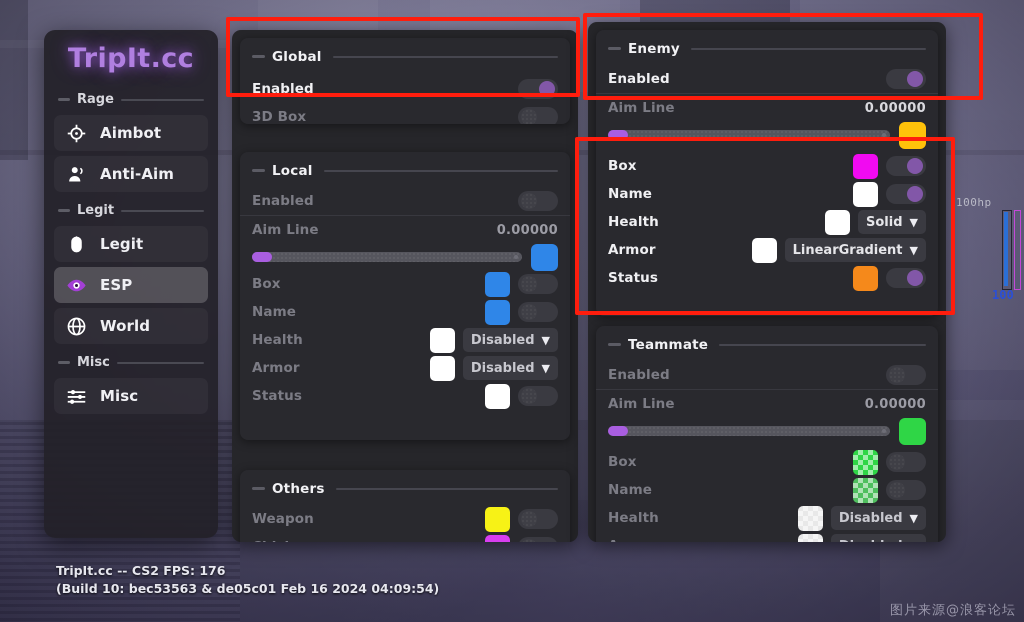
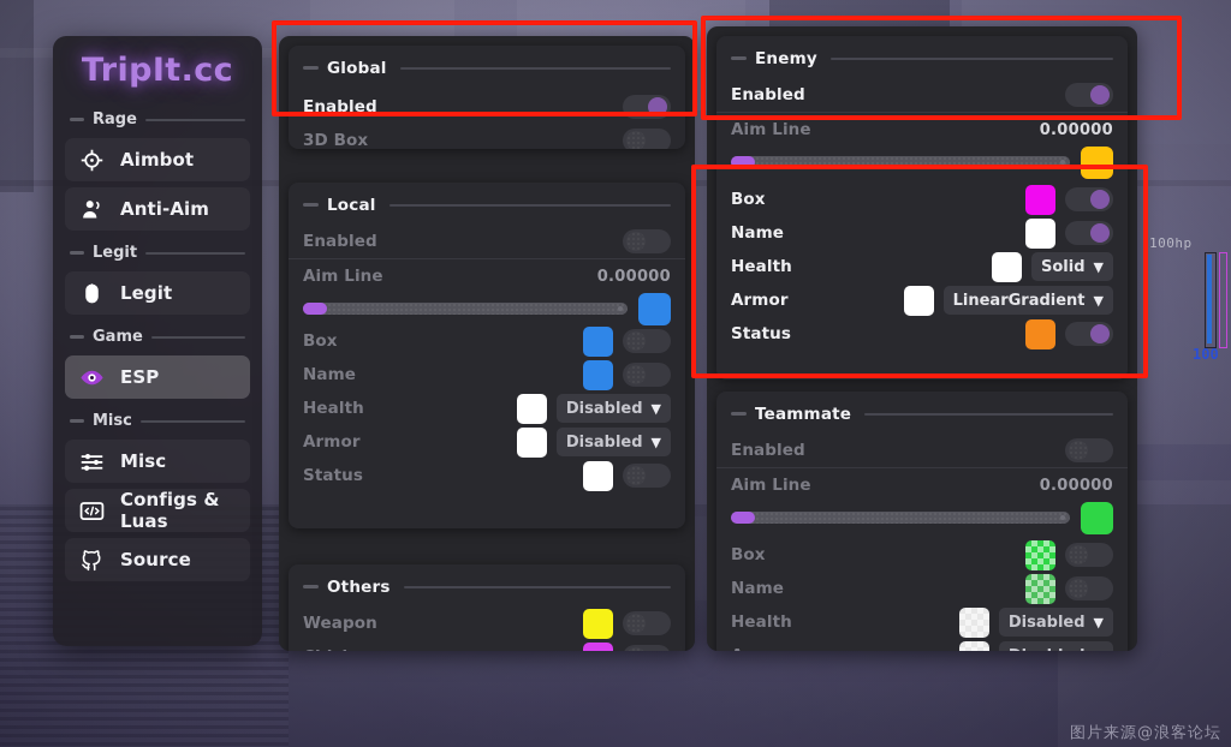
  TripIt.cc
  Rage
  Aimbot
  Anti-Aim
  Legit
  Legit
+ Game
  ESP
- World
  Misc
  Misc
+ Configs & Luas
+ Source
  Global
  Enabled
  3D Box
  Local
  Enabled
  Aim Line
  0.00000
  Box
  Name
  Health
  Disabled
  ▼
  Armor
  Disabled
  ▼
  Status
  Others
  Weapon
  Enemy
  Enabled
  Aim Line
  0.00000
  Box
  Name
  Health
  Solid
  ▼
  Armor
  LinearGradient
  ▼
  Status
  Teammate
  Enabled
  Aim Line
  0.00000
  Box
  Name
  Health
  Disabled
  ▼
  100hp
  100
- TripIt.cc -- CS2 FPS: 176
- (Build 10: bec53563 & de05c01 Feb 16 2024 04:09:54)
  图片来源@浪客论坛
